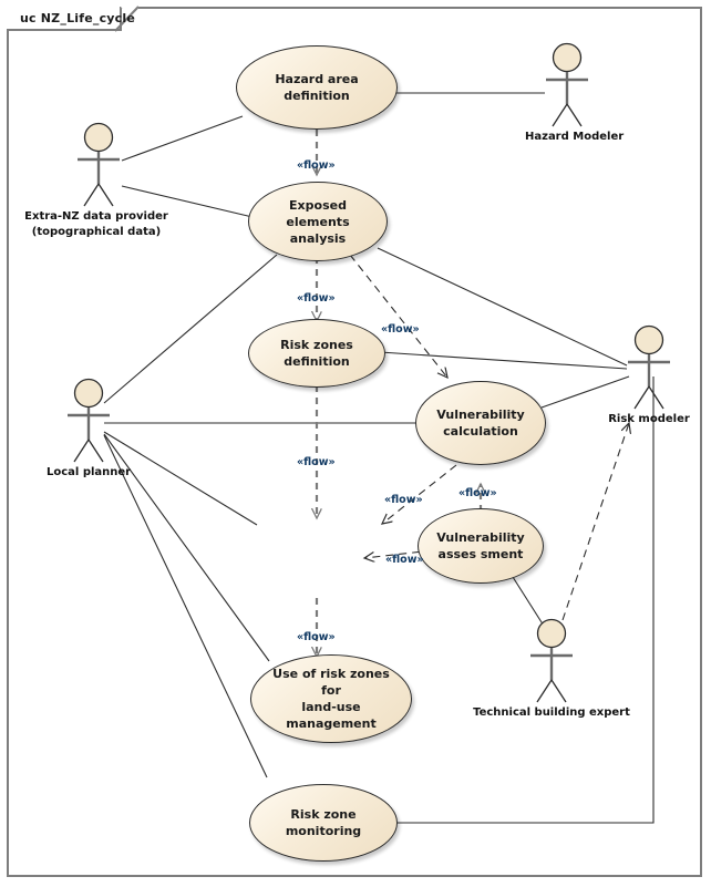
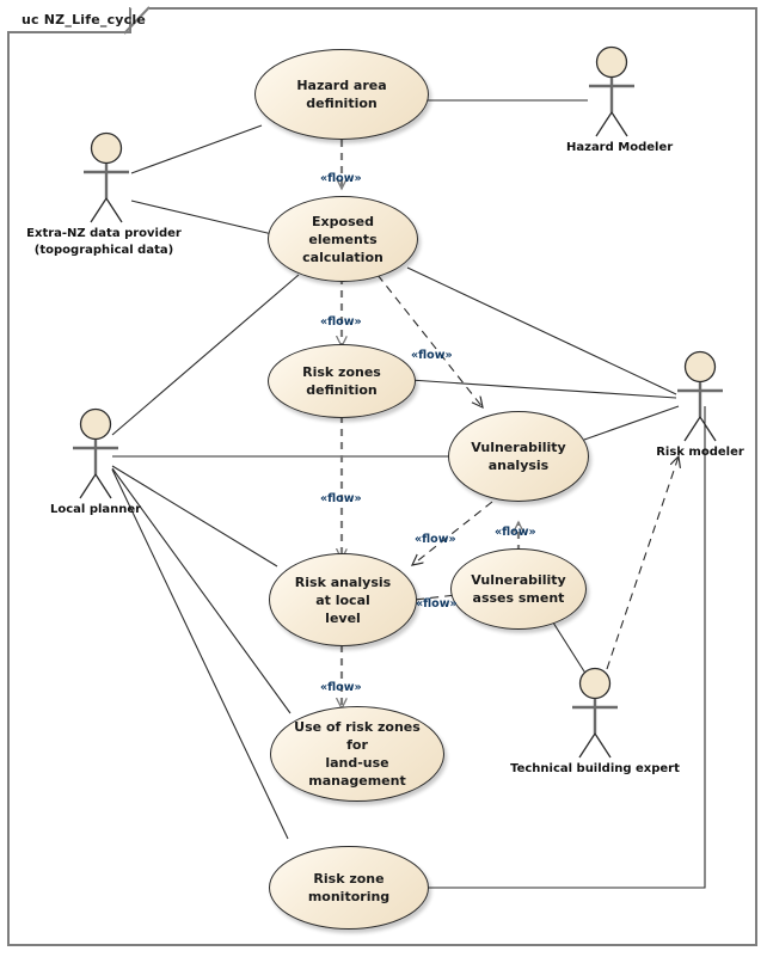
  uc NZ_Life_cycle
  Hazard area definition
  Exposed elements
- analysis
+ calculation
  Risk zones definition
  Vulnerability
- calculation
+ analysis
+ Risk analysis at local
+ level
  Vulnerability
  asses sment
  Use of risk zones for
  land-use management
  Risk zone monitoring
  Hazard Modeler
  Extra-NZ data provider
  (topographical data)
  Risk modeler
  Local planner
  Technical building expert
  «flow»
  «flow»
  «flow»
  «flow»
  «flow»
  «flow»
  «flow»
  «flow»
